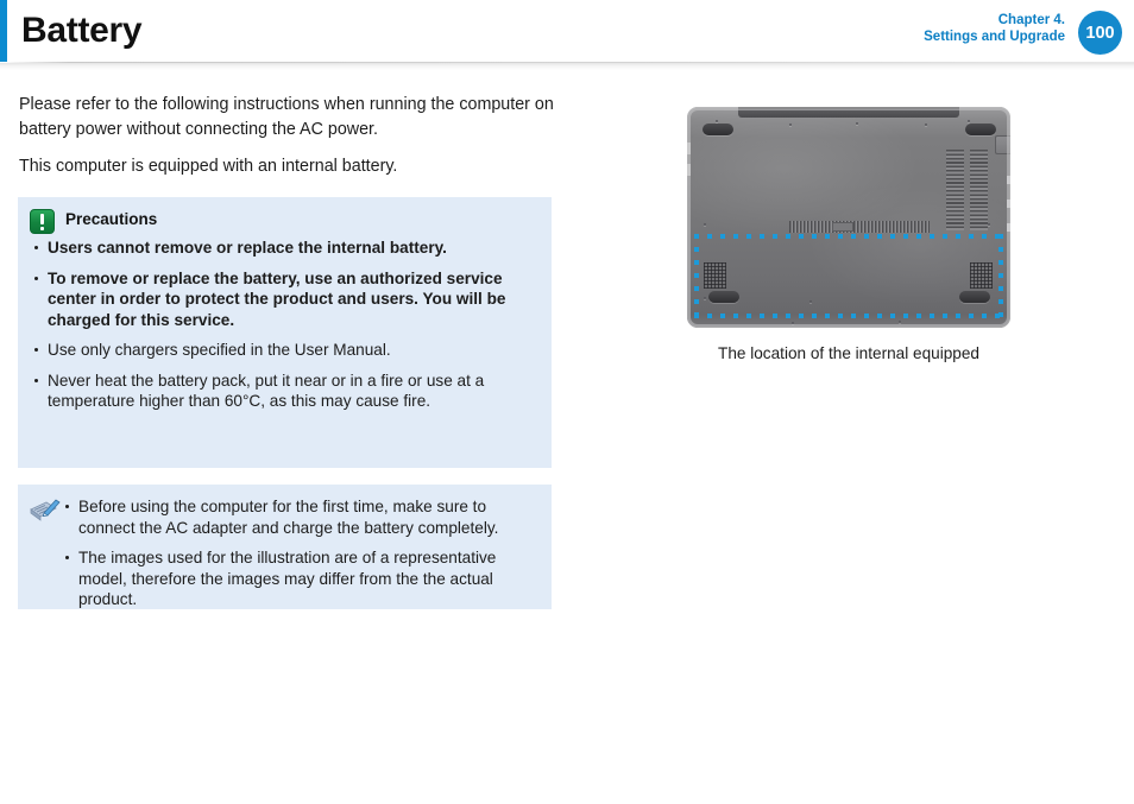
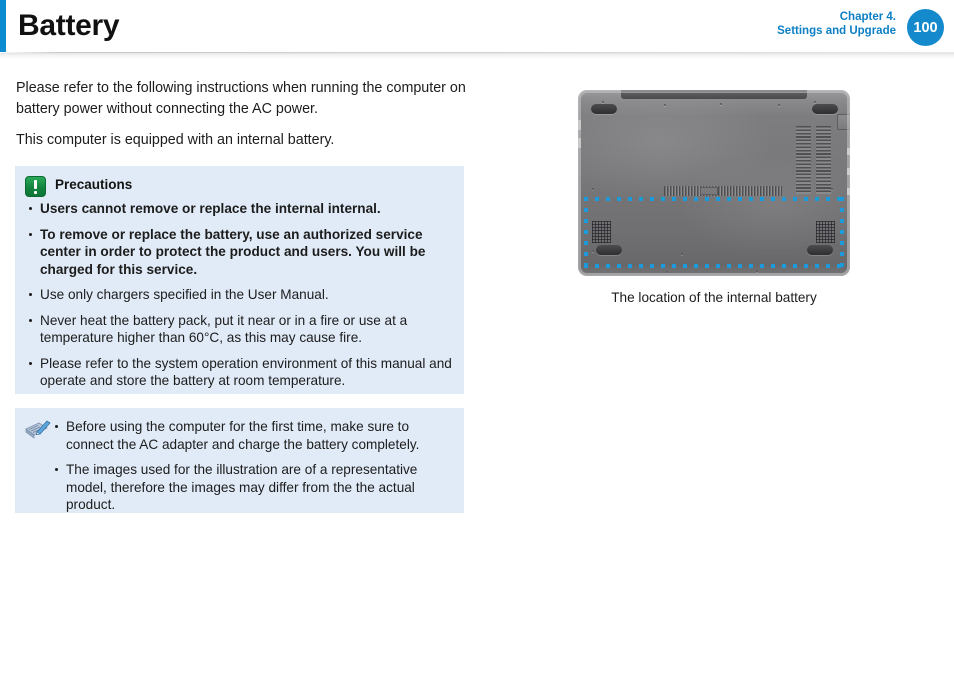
  Battery
  Chapter 4.
  Settings and Upgrade
  100
  Please refer to the following instructions when running the computer on battery power without connecting the AC power.
  This computer is equipped with an internal battery.
  Precautions
- Users cannot remove or replace the internal battery.
+ Users cannot remove or replace the internal internal.
  To remove or replace the battery, use an authorized service center in order to protect the product and users. You will be charged for this service.
  Use only chargers specified in the User Manual.
  Never heat the battery pack, put it near or in a fire or use at a temperature higher than 60°C, as this may cause fire.
+ Please refer to the system operation environment of this manual and operate and store the battery at room temperature.
  Before using the computer for the first time, make sure to connect the AC adapter and charge the battery completely.
  The images used for the illustration are of a representative model, therefore the images may differ from the the actual product.
- The location of the internal equipped
+ The location of the internal battery
